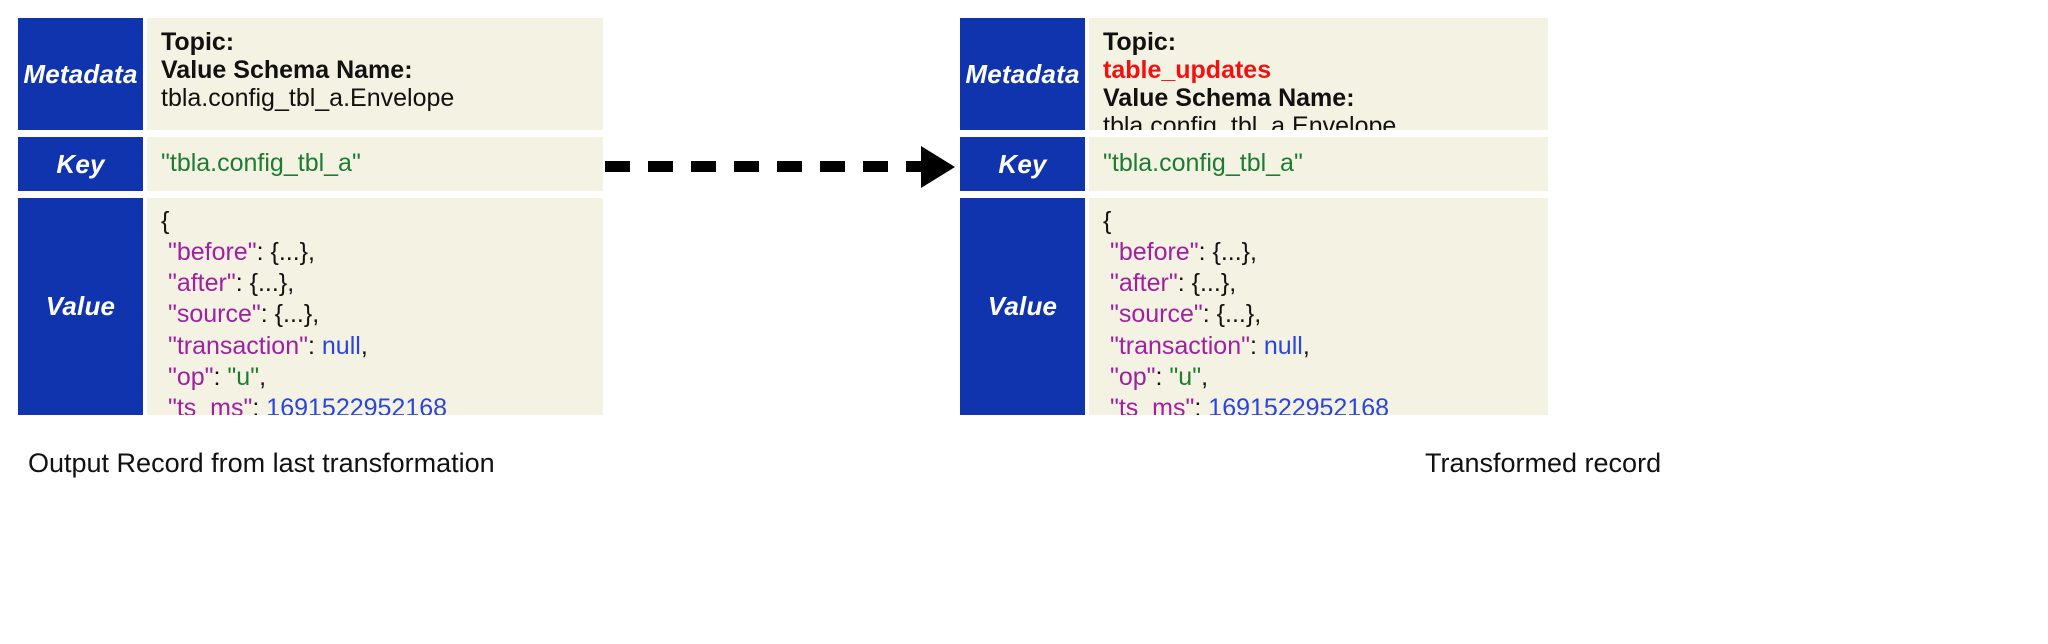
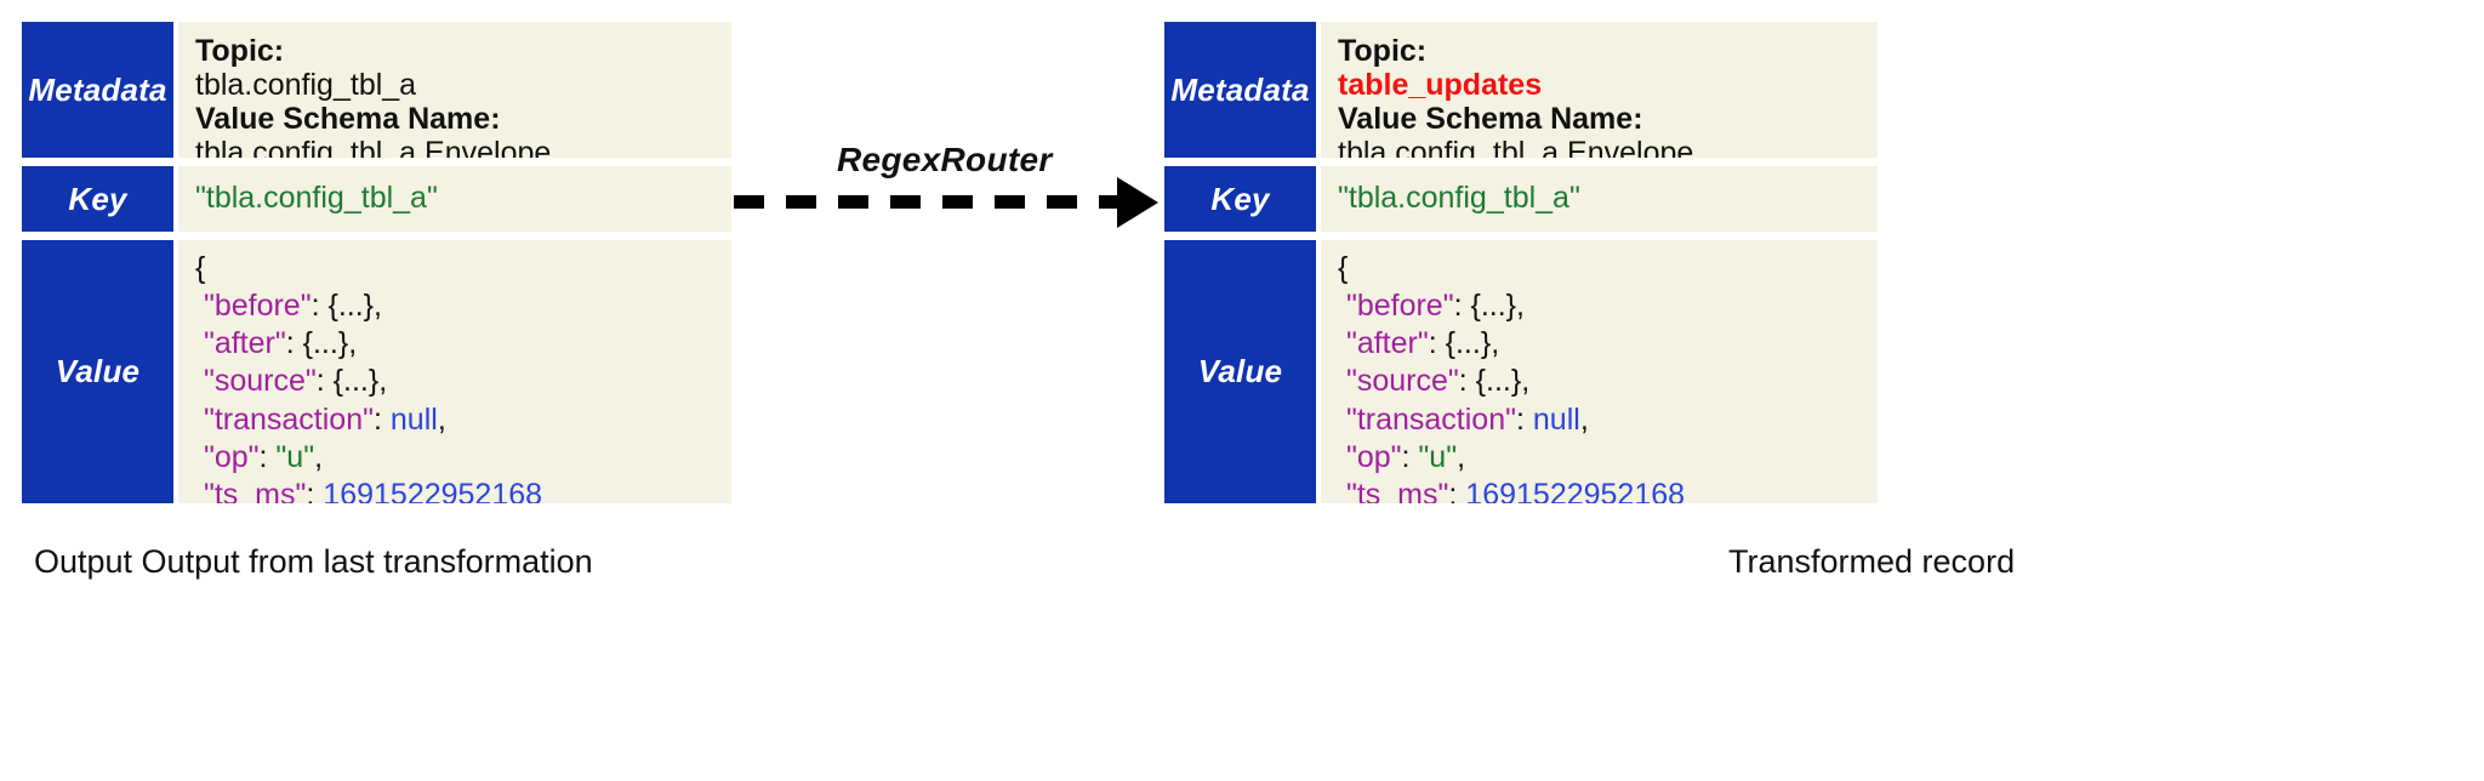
  Metadata
  Topic:
+ tbla.config_tbl_a
  Value Schema Name:
  tbla.config_tbl_a.Envelope
  Key
  "tbla.config_tbl_a"
  Value
  { "before": {...}, "after": {...}, "source": {...}, "transaction": null, "op": "u", "ts_ms": 1691522952168
- Output Record from last transformation
+ Output Output from last transformation
+ RegexRouter
  Metadata
  Topic:
  table_updates
  Value Schema Name:
  tbla.config_tbl_a.Envelope
  Key
  "tbla.config_tbl_a"
  Value
  { "before": {...}, "after": {...}, "source": {...}, "transaction": null, "op": "u", "ts_ms": 1691522952168
  Transformed record
